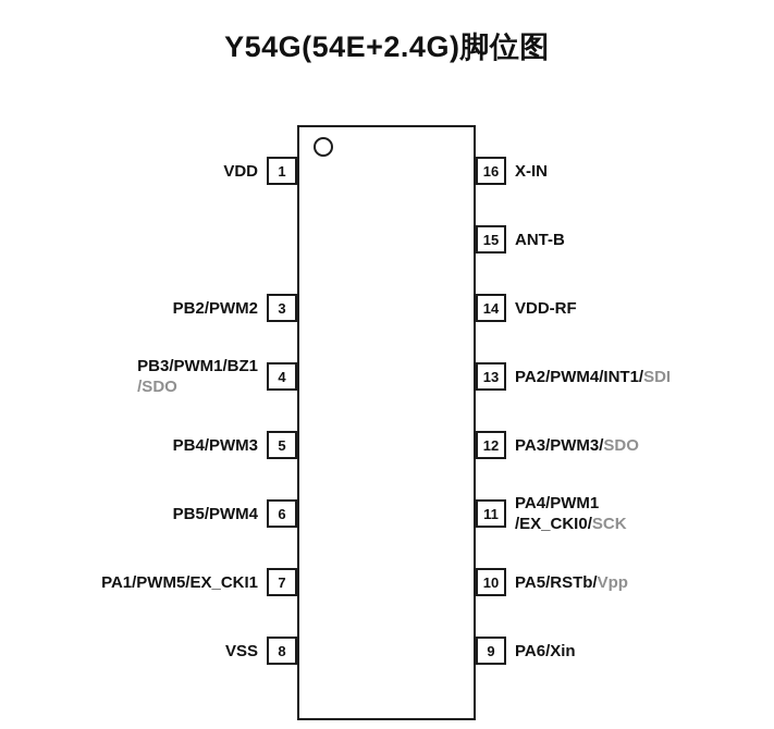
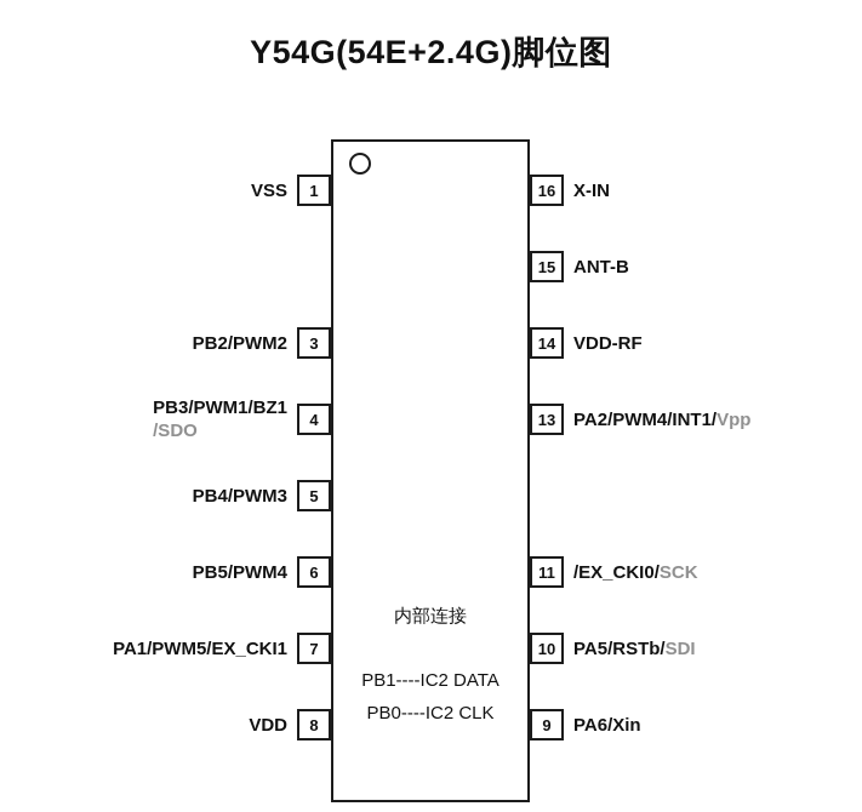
  Y54G(54E+2.4G)脚位图
+ 内部连接
+ PB1----IC2 DATA
+ PB0----IC2 CLK
- VDD
+ VSS
  1
  PB2/PWM2
  3
  PB3/PWM1/BZ1
  /SDO
  4
  PB4/PWM3
  5
  PB5/PWM4
  6
  PA1/PWM5/EX_CKI1
  7
- VSS
+ VDD
  8
  16
  X-IN
  15
  ANT-B
  14
  VDD-RF
  13
- PA2/PWM4/INT1/SDI
+ PA2/PWM4/INT1/Vpp
- 12
- PA3/PWM3/SDO
  11
- PA4/PWM1
  /EX_CKI0/SCK
  10
- PA5/RSTb/Vpp
+ PA5/RSTb/SDI
  9
  PA6/Xin
